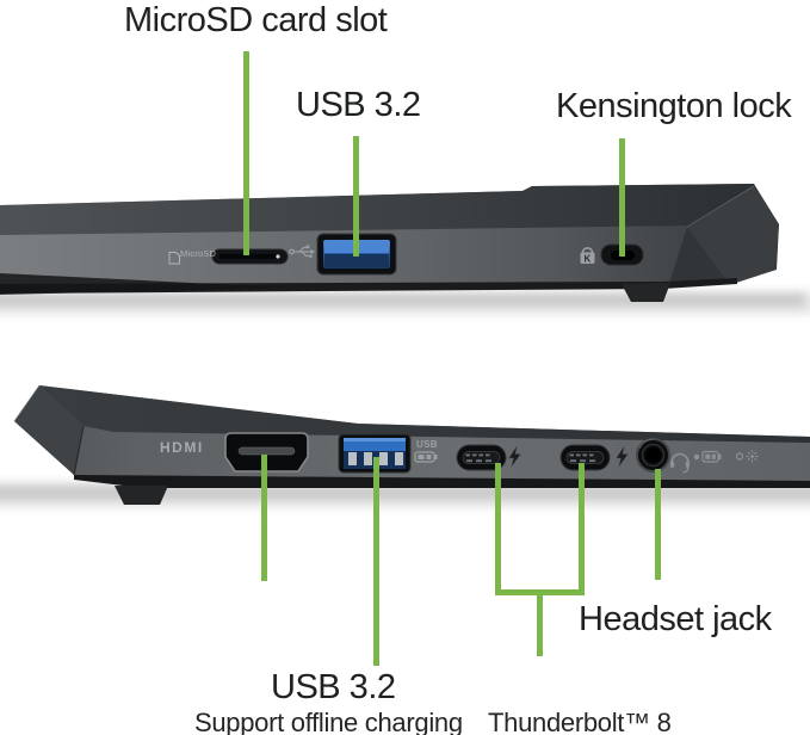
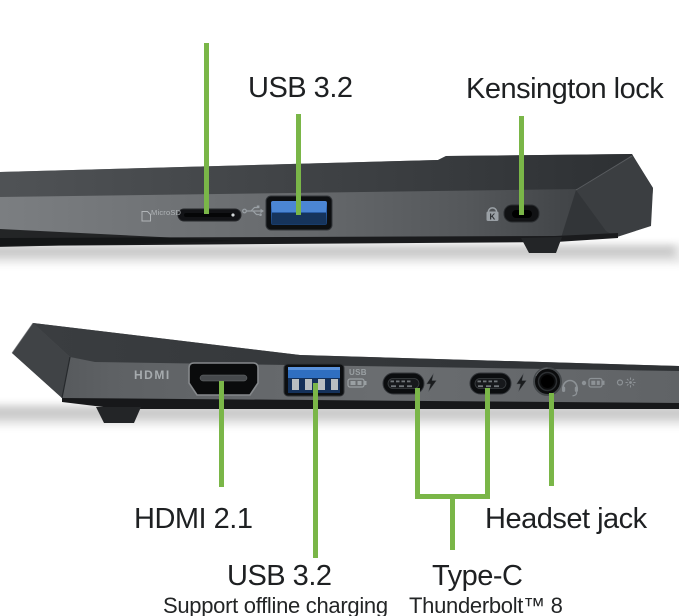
  K
  MicroSD
  HDMI
  USB
- MicroSD card slot
  USB 3.2
  Kensington lock
+ HDMI 2.1
  Headset jack
  USB 3.2
+ Type-C
  Support offline charging
  Thunderbolt™ 8
